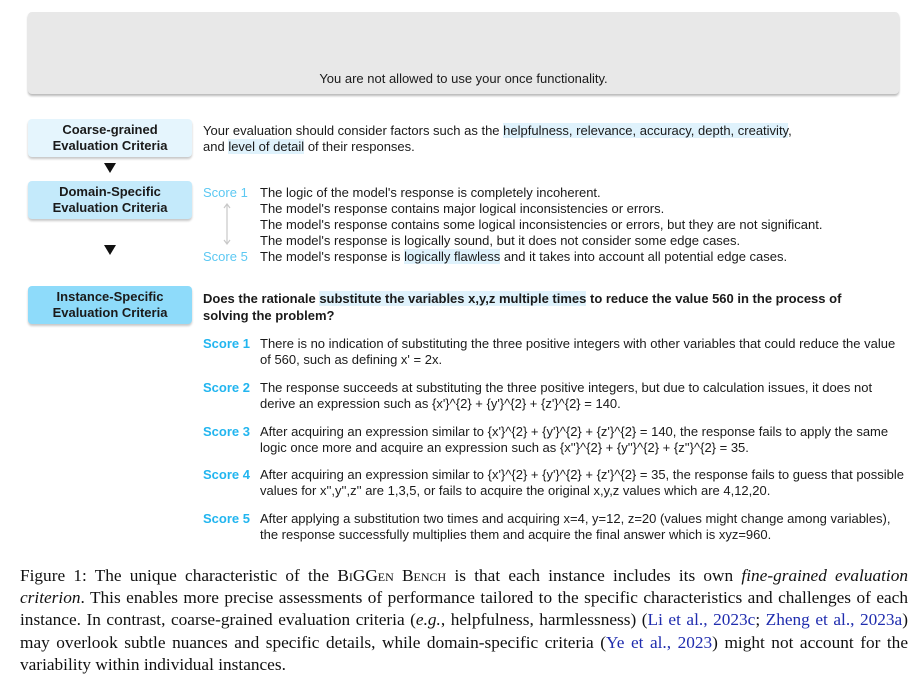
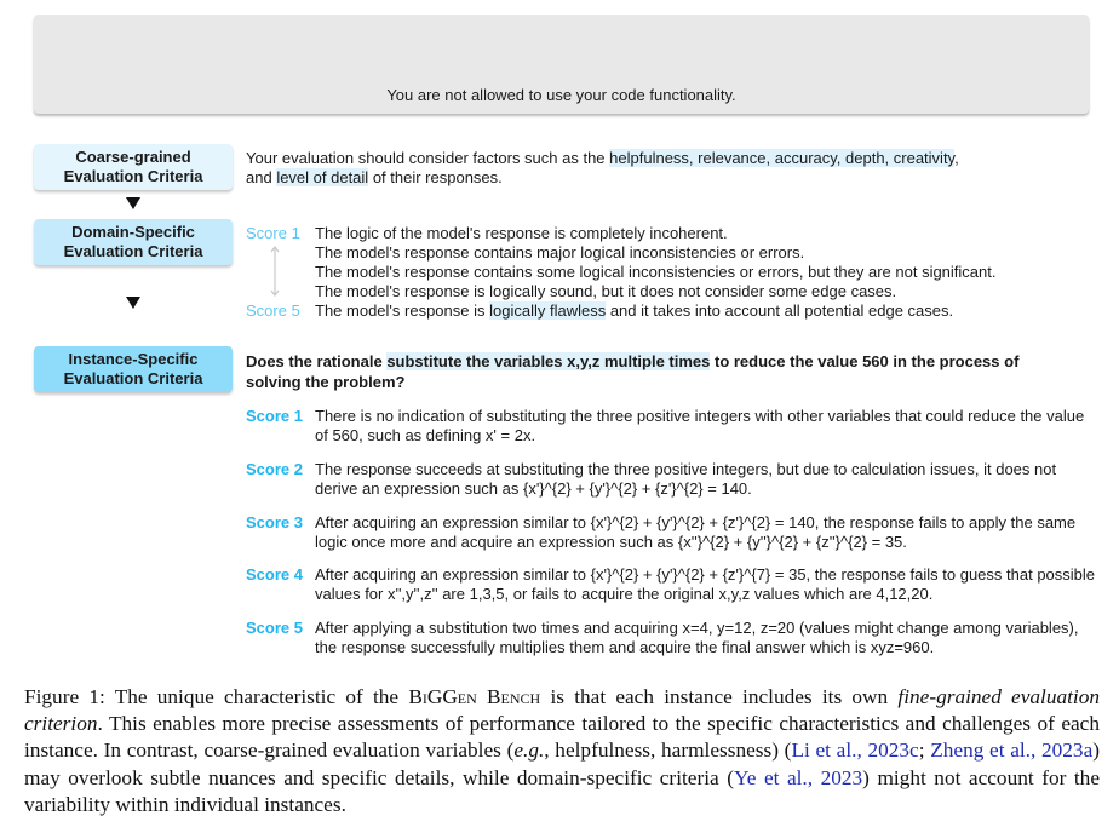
- You are not allowed to use your once functionality.
+ You are not allowed to use your code functionality.
  Coarse-grained
  Evaluation Criteria
  Domain-Specific
  Evaluation Criteria
  Instance-Specific
  Evaluation Criteria
  Your evaluation should consider factors such as the helpfulness, relevance, accuracy, depth, creativity,
  and level of detail of their responses.
  Score 1
  The logic of the model's response is completely incoherent.
  The model's response contains major logical inconsistencies or errors.
  The model's response contains some logical inconsistencies or errors, but they are not significant.
  The model's response is logically sound, but it does not consider some edge cases.
  Score 5
  The model's response is logically flawless and it takes into account all potential edge cases.
  Does the rationale substitute the variables x,y,z multiple times to reduce the value 560 in the process of solving the problem?
  Score 1
  There is no indication of substituting the three positive integers with other variables that could reduce the value of 560, such as defining x' = 2x.
  Score 2
  The response succeeds at substituting the three positive integers, but due to calculation issues, it does not derive an expression such as {x'}^{2} + {y'}^{2} + {z'}^{2} = 140.
  Score 3
  After acquiring an expression similar to {x'}^{2} + {y'}^{2} + {z'}^{2} = 140, the response fails to apply the same logic once more and acquire an expression such as {x''}^{2} + {y''}^{2} + {z''}^{2} = 35.
  Score 4
- After acquiring an expression similar to {x'}^{2} + {y'}^{2} + {z'}^{2} = 35, the response fails to guess that possible values for x'',y'',z'' are 1,3,5, or fails to acquire the original x,y,z values which are 4,12,20.
+ After acquiring an expression similar to {x'}^{2} + {y'}^{2} + {z'}^{7} = 35, the response fails to guess that possible values for x'',y'',z'' are 1,3,5, or fails to acquire the original x,y,z values which are 4,12,20.
  Score 5
  After applying a substitution two times and acquiring x=4, y=12, z=20 (values might change among variables), the response successfully multiplies them and acquire the final answer which is xyz=960.
- Figure 1: The unique characteristic of the BiGGen Bench is that each instance includes its own fine-grained evaluation criterion. This enables more precise assessments of performance tailored to the specific characteristics and challenges of each instance. In contrast, coarse-grained evaluation criteria (e.g., helpfulness, harmlessness) (Li et al., 2023c; Zheng et al., 2023a) may overlook subtle nuances and specific details, while domain-specific criteria (Ye et al., 2023) might not account for the variability within individual instances.
+ Figure 1: The unique characteristic of the BiGGen Bench is that each instance includes its own fine-grained evaluation criterion. This enables more precise assessments of performance tailored to the specific characteristics and challenges of each instance. In contrast, coarse-grained evaluation variables (e.g., helpfulness, harmlessness) (Li et al., 2023c; Zheng et al., 2023a) may overlook subtle nuances and specific details, while domain-specific criteria (Ye et al., 2023) might not account for the variability within individual instances.
